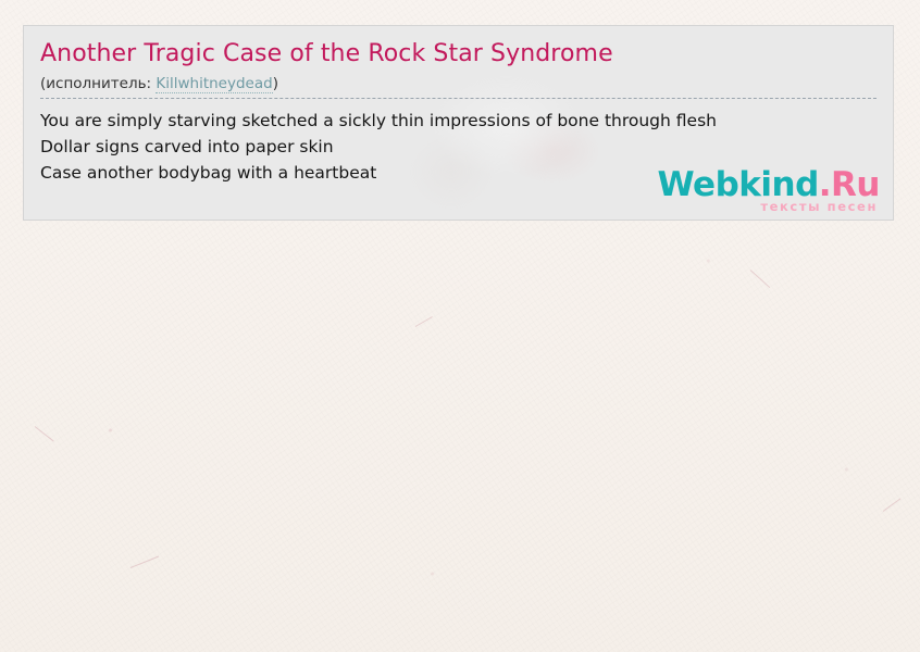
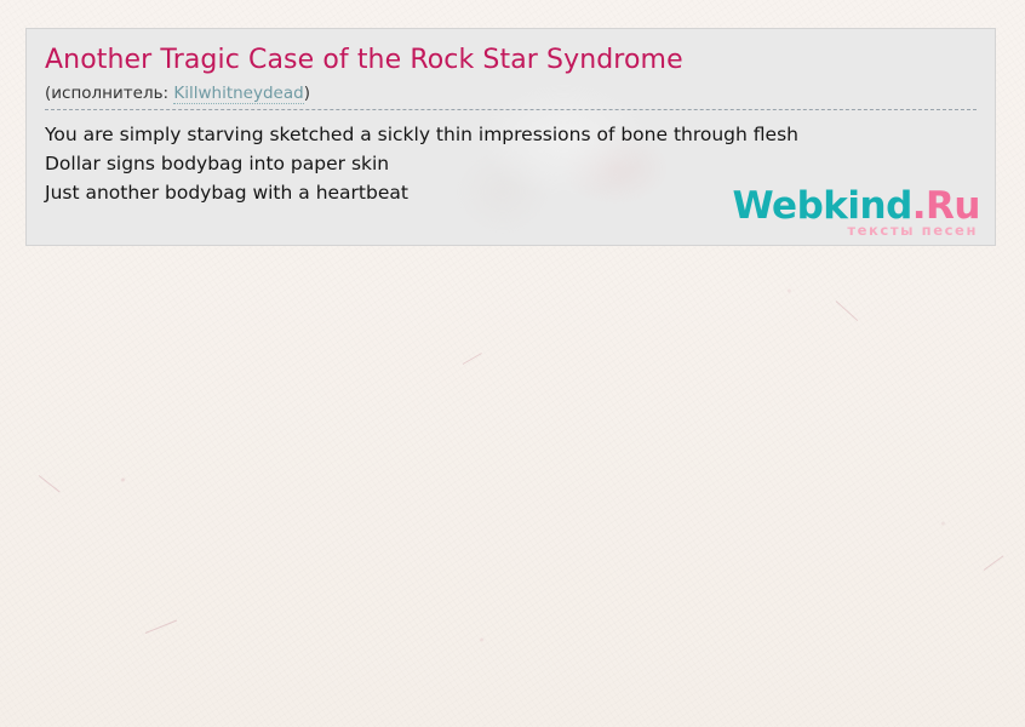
  Another Tragic Case of the Rock Star Syndrome
  (исполнитель: Killwhitneydead)
  You are simply starving sketched a sickly thin impressions of bone through flesh
- Dollar signs carved into paper skin
+ Dollar signs bodybag into paper skin
- Case another bodybag with a heartbeat
+ Just another bodybag with a heartbeat
  Webkind.Ru
  тексты песен
